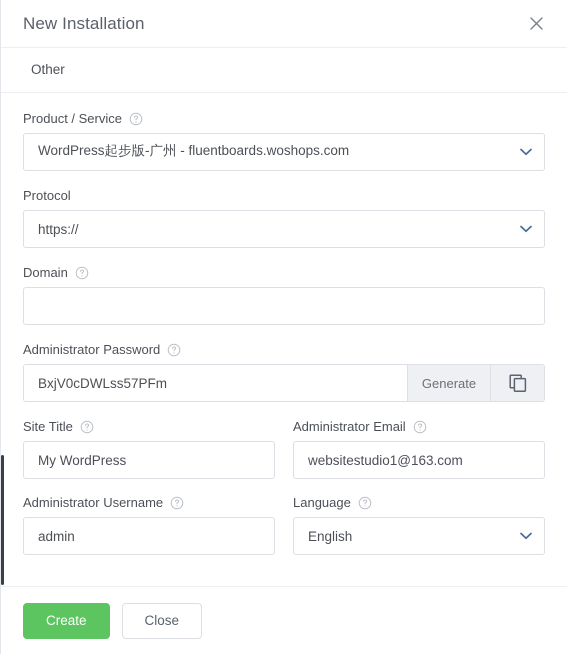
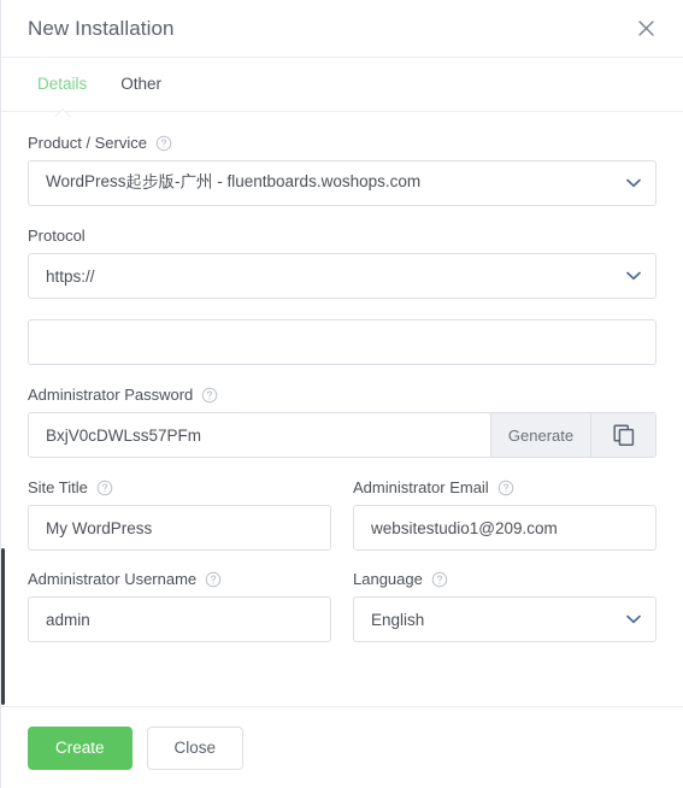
  New Installation
+ Details
  Other
  Product / Service
  WordPress起步版-广州 - fluentboards.woshops.com
  Protocol
  https://
- Domain
  Administrator Password
  BxjV0cDWLss57PFm
  Generate
  Site Title
  My WordPress
  Administrator Email
- websitestudio1@163.com
+ websitestudio1@209.com
  Administrator Username
  admin
  Language
  English
  Create
  Close
